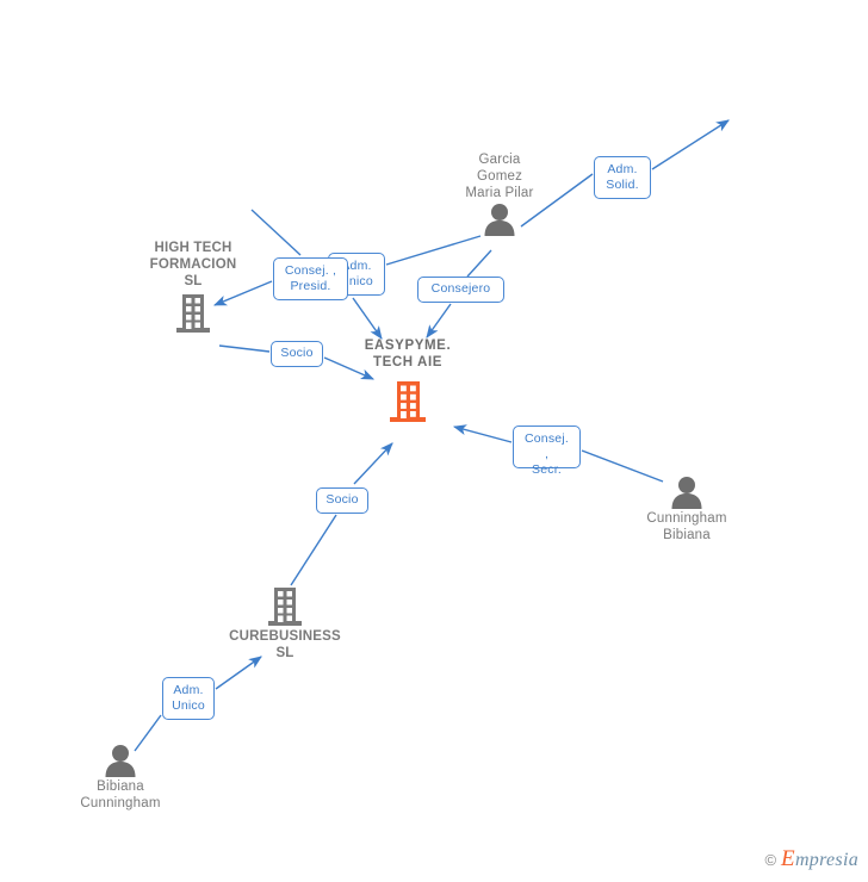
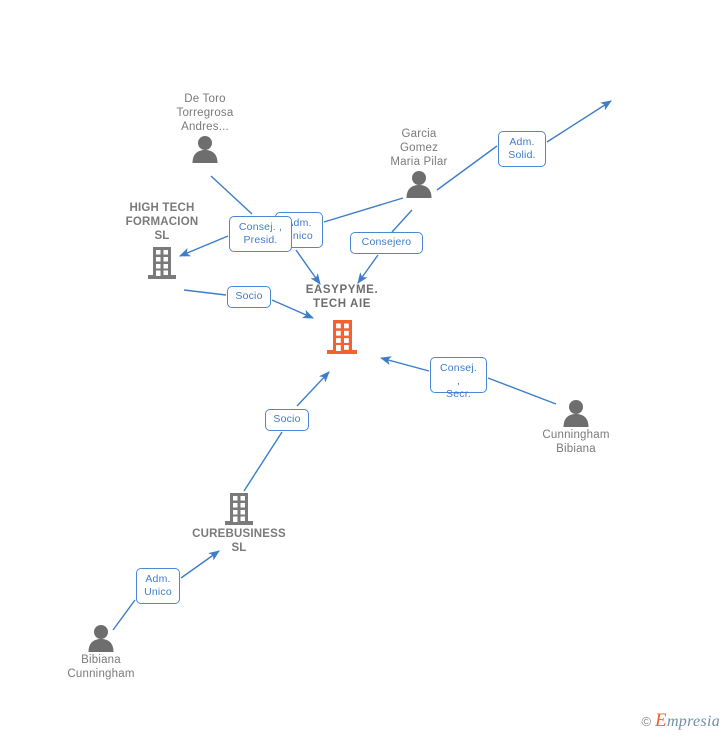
+ De Toro
+ Torregrosa
+ Andres...
  Garcia
  Gomez
  Maria Pilar
  HIGH TECH
  FORMACION
  SL
  EASYPYME.
  TECH AIE
  Cunningham
  Bibiana
  CUREBUSINESS
  SL
  Bibiana
  Cunningham
  dm.
  nico
  Adm.
  Solid.
  Consej. ,
  Presid.
  Consejero
  Socio
  Consej. ,
  Secr.
  Socio
  Adm.
  Unico
  ©
  Empresia
